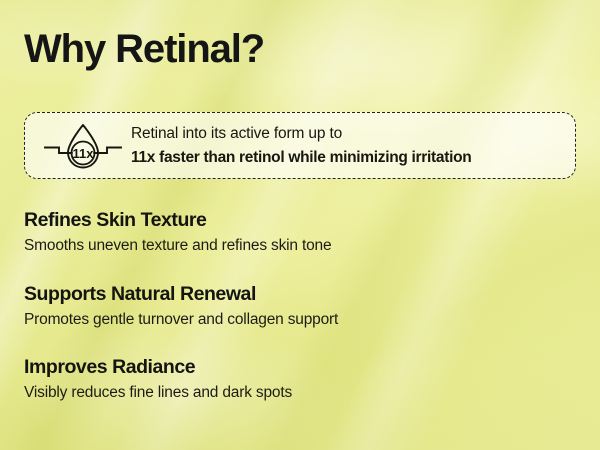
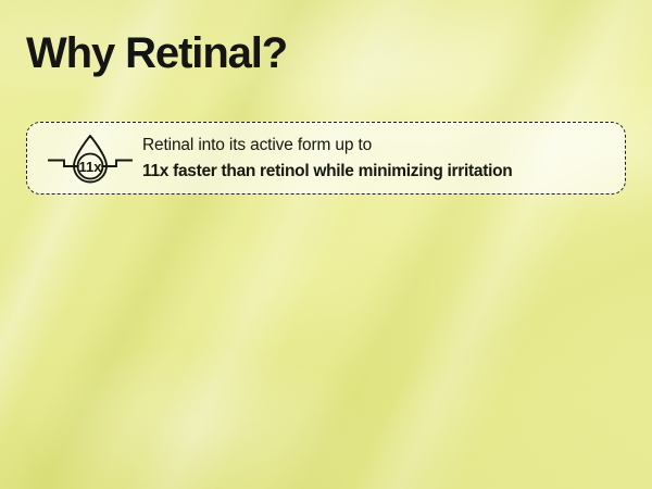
  Why Retinal?
  11x
  Retinal into its active form up to
  11x faster than retinol while minimizing irritation
- Refines Skin Texture
- Smooths uneven texture and refines skin tone
- Supports Natural Renewal
- Promotes gentle turnover and collagen support
- Improves Radiance
- Visibly reduces fine lines and dark spots
